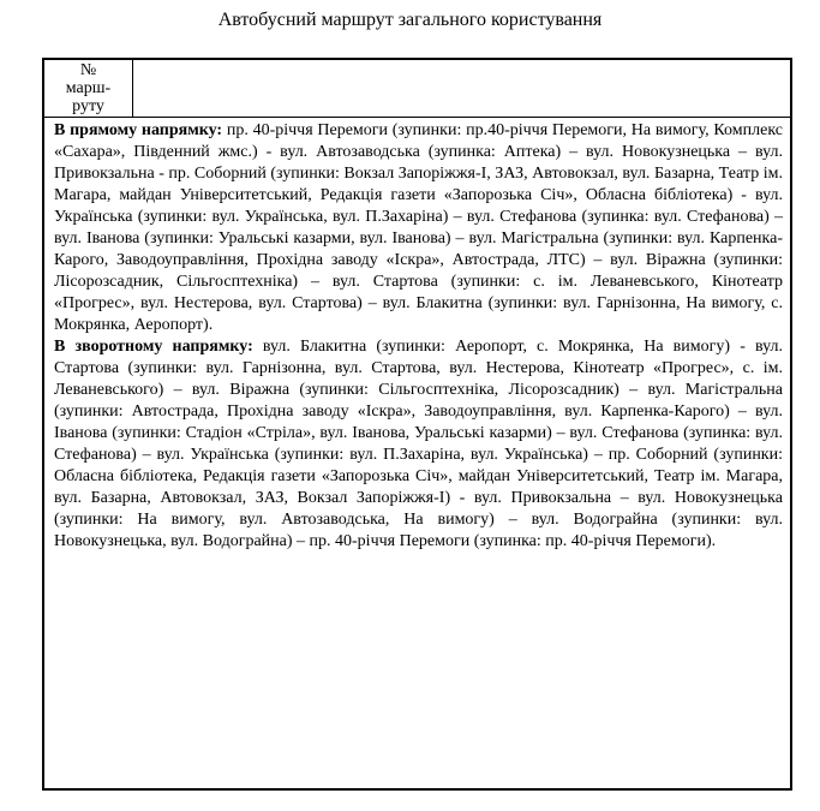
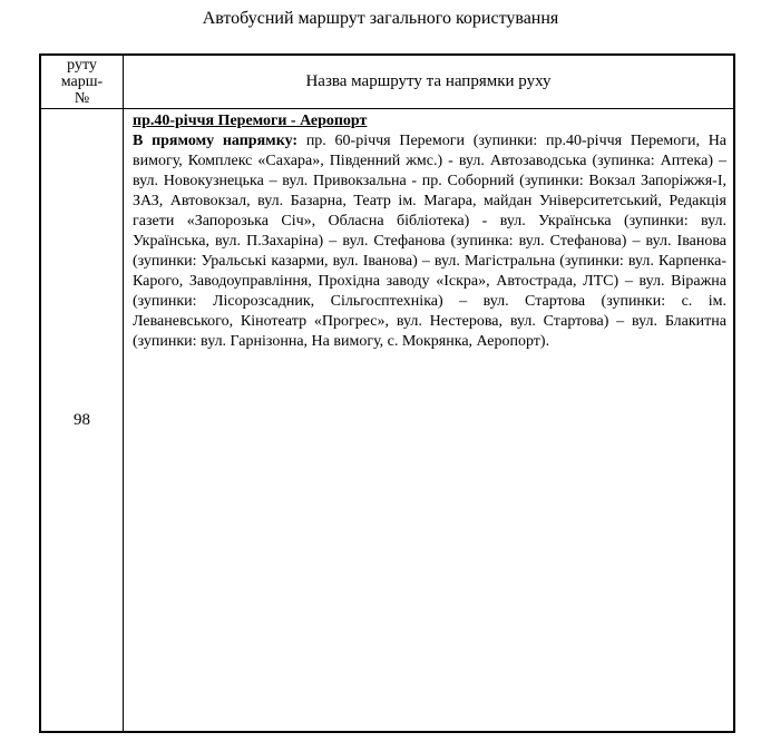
  Автобусний маршрут загального користування
- №
+ руту
  марш-
- руту
+ №
+ Назва маршруту та напрямки руху
+ 98
+ пр.40-річчя Перемоги - Аеропорт
- В прямому напрямку: пр. 40-річчя Перемоги (зупинки: пр.40-річчя Перемоги, На вимогу, Комплекс «Сахара», Південний жмс.) - вул. Автозаводська (зупинка: Аптека) – вул. Новокузнецька – вул. Привокзальна - пр. Соборний (зупинки: Вокзал Запоріжжя-І, ЗАЗ, Автовокзал, вул. Базарна, Театр ім. Магара, майдан Університетський, Редакція газети «Запорозька Січ», Обласна бібліотека) - вул. Українська (зупинки: вул. Українська, вул. П.Захаріна) – вул. Стефанова (зупинка: вул. Стефанова) – вул. Іванова (зупинки: Уральські казарми, вул. Іванова) – вул. Магістральна (зупинки: вул. Карпенка-Карого, Заводоуправління, Прохідна заводу «Іскра», Автострада, ЛТС) – вул. Віражна (зупинки: Лісорозсадник, Сільгосптехніка) – вул. Стартова (зупинки: с. ім. Леваневського, Кінотеатр «Прогрес», вул. Нестерова, вул. Стартова) – вул. Блакитна (зупинки: вул. Гарнізонна, На вимогу, с. Мокрянка, Аеропорт).
+ В прямому напрямку: пр. 60-річчя Перемоги (зупинки: пр.40-річчя Перемоги, На вимогу, Комплекс «Сахара», Південний жмс.) - вул. Автозаводська (зупинка: Аптека) – вул. Новокузнецька – вул. Привокзальна - пр. Соборний (зупинки: Вокзал Запоріжжя-І, ЗАЗ, Автовокзал, вул. Базарна, Театр ім. Магара, майдан Університетський, Редакція газети «Запорозька Січ», Обласна бібліотека) - вул. Українська (зупинки: вул. Українська, вул. П.Захаріна) – вул. Стефанова (зупинка: вул. Стефанова) – вул. Іванова (зупинки: Уральські казарми, вул. Іванова) – вул. Магістральна (зупинки: вул. Карпенка-Карого, Заводоуправління, Прохідна заводу «Іскра», Автострада, ЛТС) – вул. Віражна (зупинки: Лісорозсадник, Сільгосптехніка) – вул. Стартова (зупинки: с. ім. Леваневського, Кінотеатр «Прогрес», вул. Нестерова, вул. Стартова) – вул. Блакитна (зупинки: вул. Гарнізонна, На вимогу, с. Мокрянка, Аеропорт).
- В зворотному напрямку: вул. Блакитна (зупинки: Аеропорт, с. Мокрянка, На вимогу) - вул. Стартова (зупинки: вул. Гарнізонна, вул. Стартова, вул. Нестерова, Кінотеатр «Прогрес», с. ім. Леваневського) – вул. Віражна (зупинки: Сільгосптехніка, Лісорозсадник) – вул. Магістральна (зупинки: Автострада, Прохідна заводу «Іскра», Заводоуправління, вул. Карпенка-Карого) – вул. Іванова (зупинки: Стадіон «Стріла», вул. Іванова, Уральські казарми) – вул. Стефанова (зупинка: вул. Стефанова) – вул. Українська (зупинки: вул. П.Захаріна, вул. Українська) – пр. Соборний (зупинки: Обласна бібліотека, Редакція газети «Запорозька Січ», майдан Університетський, Театр ім. Магара, вул. Базарна, Автовокзал, ЗАЗ, Вокзал Запоріжжя-І) - вул. Привокзальна – вул. Новокузнецька (зупинки: На вимогу, вул. Автозаводська, На вимогу) – вул. Водограйна (зупинки: вул. Новокузнецька, вул. Водограйна) – пр. 40-річчя Перемоги (зупинка: пр. 40-річчя Перемоги).
